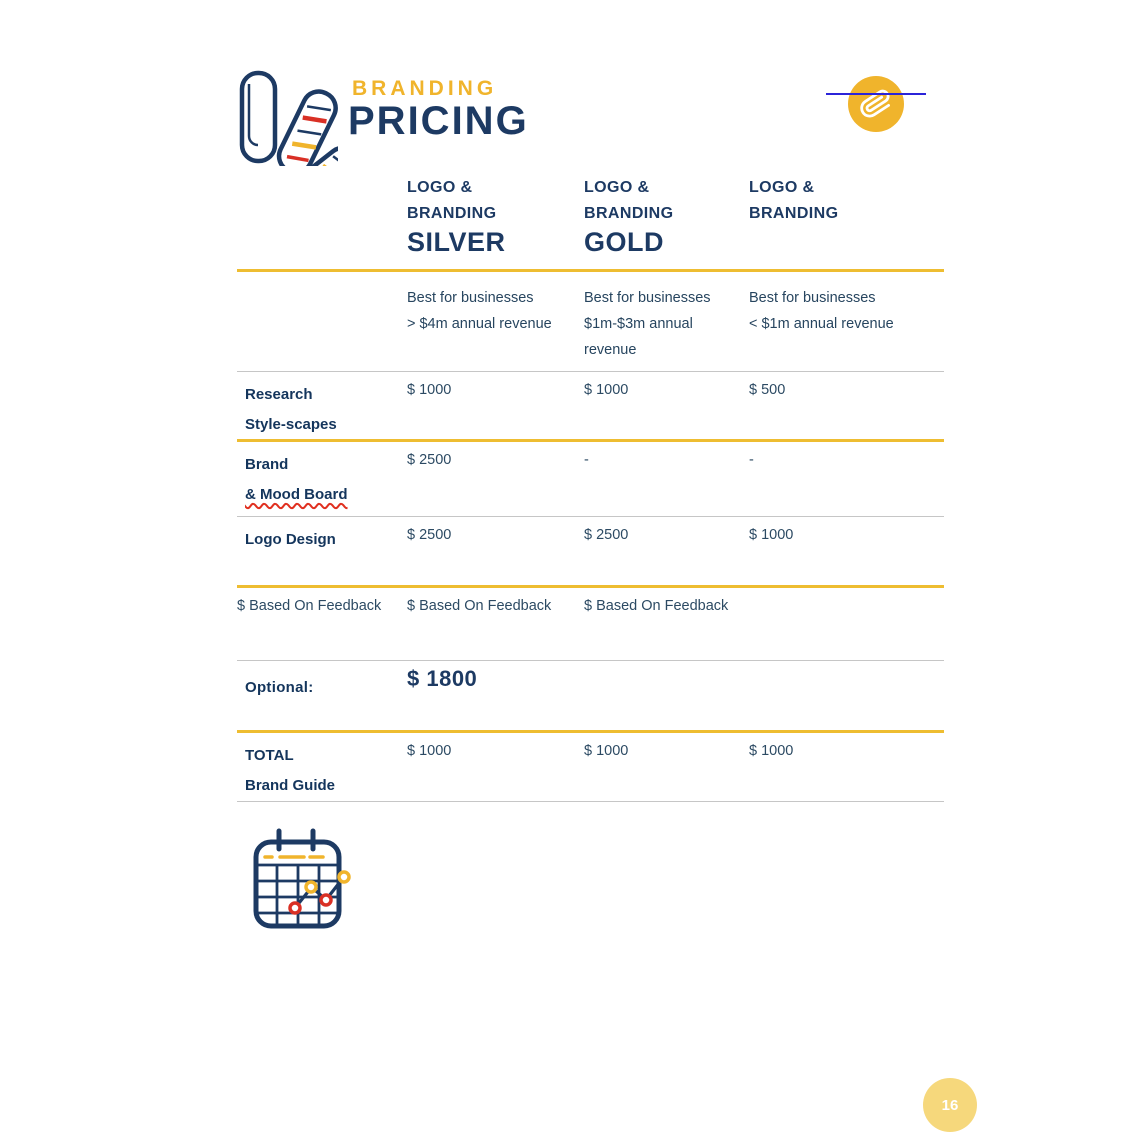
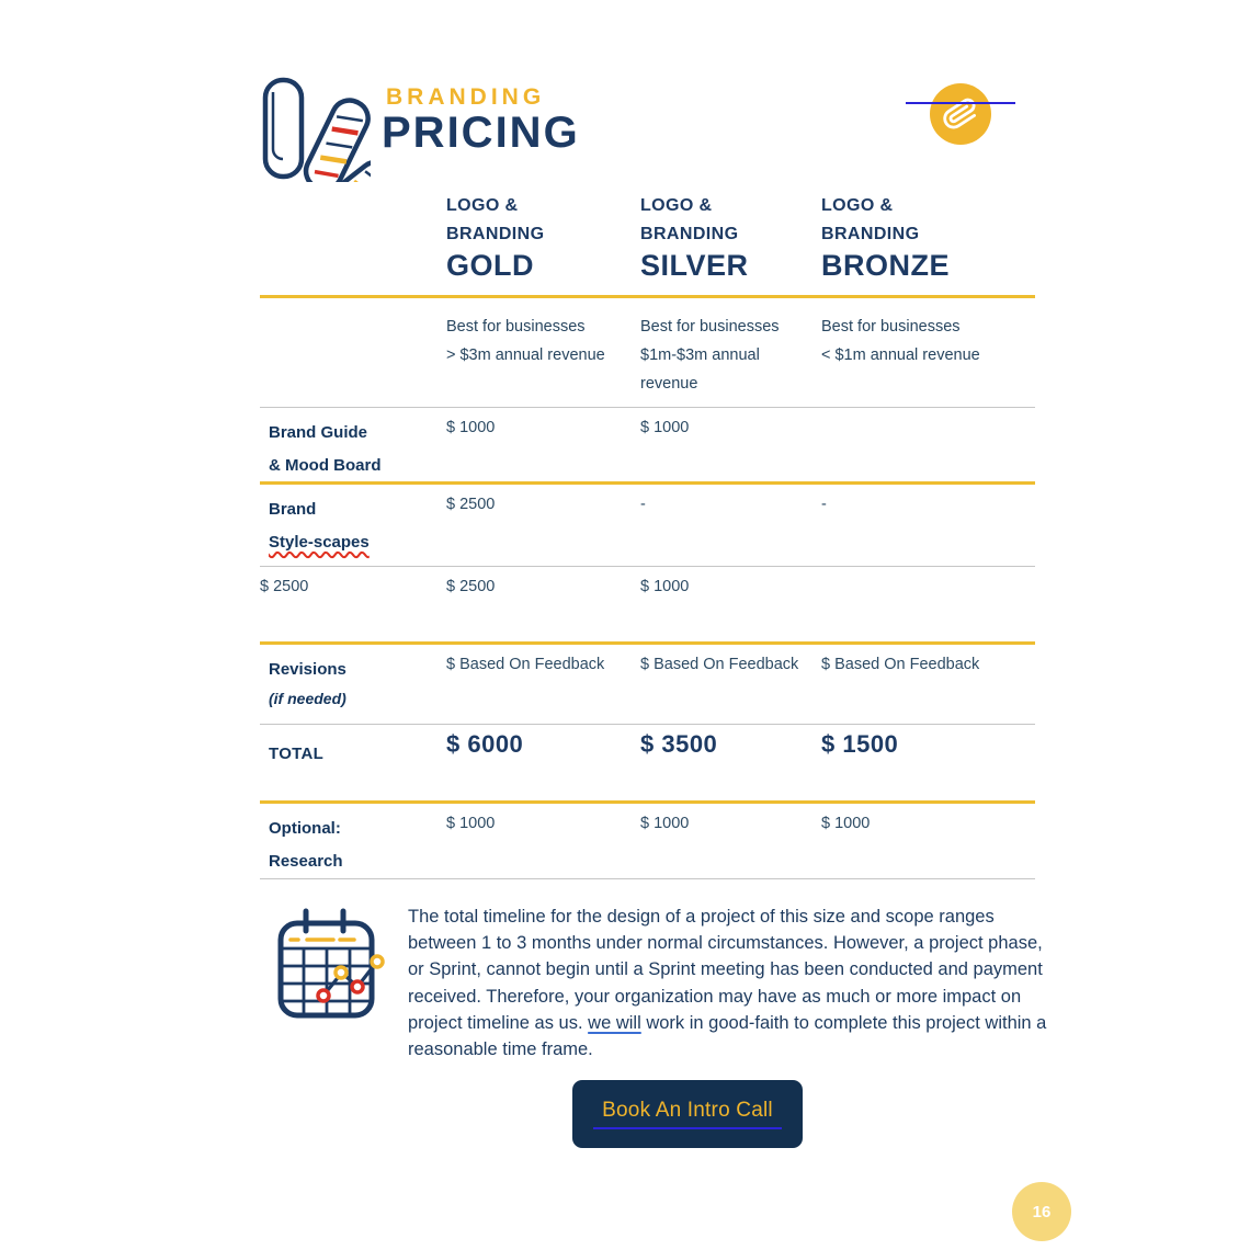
  BRANDING
  PRICING
  LOGO &
  BRANDING
- SILVER
+ GOLD
  LOGO &
  BRANDING
- GOLD
+ SILVER
  LOGO &
  BRANDING
+ BRONZE
  Best for businesses
- > $4m annual revenue
+ > $3m annual revenue
  Best for businesses
  $1m-$3m annual
  revenue
  Best for businesses
  < $1m annual revenue
- Research
+ Brand Guide
- Style-scapes
+ & Mood Board
  $ 1000
  $ 1000
- $ 500
  Brand
- & Mood Board
+ Style-scapes
  $ 2500
  -
  -
- Logo Design
  $ 2500
  $ 2500
  $ 1000
+ Revisions
+ (if needed)
  $ Based On Feedback
  $ Based On Feedback
  $ Based On Feedback
- Optional:
+ TOTAL
+ $ 6000
+ $ 3500
- $ 1800
+ $ 1500
- TOTAL
+ Optional:
- Brand Guide
+ Research
  $ 1000
  $ 1000
  $ 1000
+ The total timeline for the design of a project of this size and scope ranges between 1 to 3 months under normal circumstances. However, a project phase, or Sprint, cannot begin until a Sprint meeting has been conducted and payment received. Therefore, your organization may have as much or more impact on project timeline as us. we will work in good-faith to complete this project within a reasonable time frame.
+ Book An Intro Call
  16
